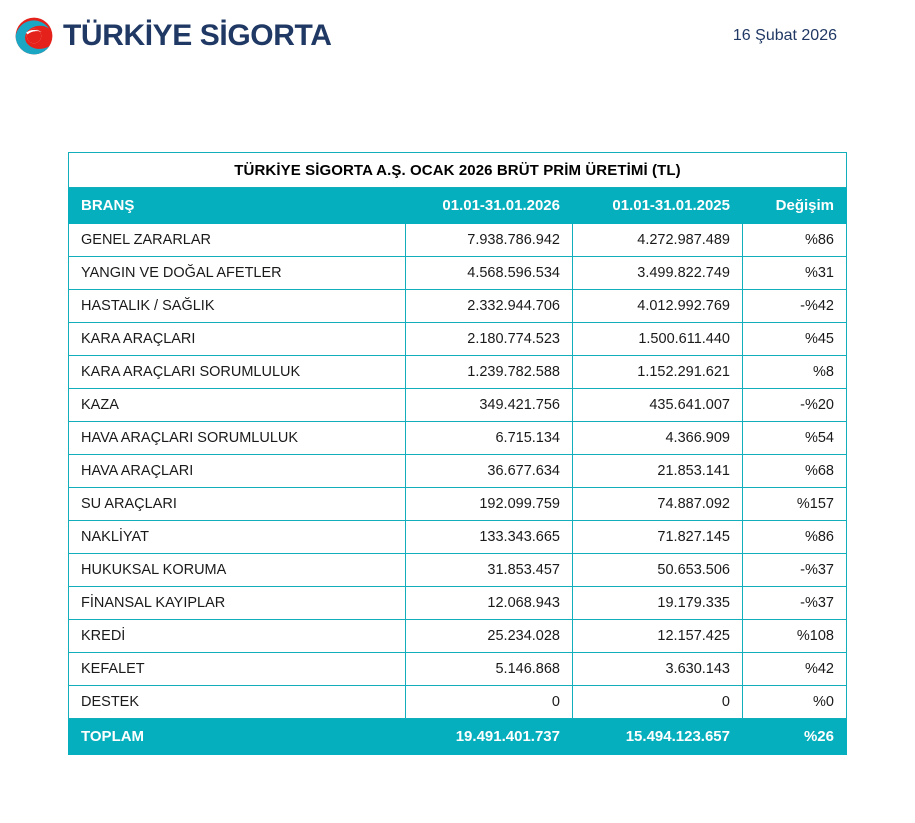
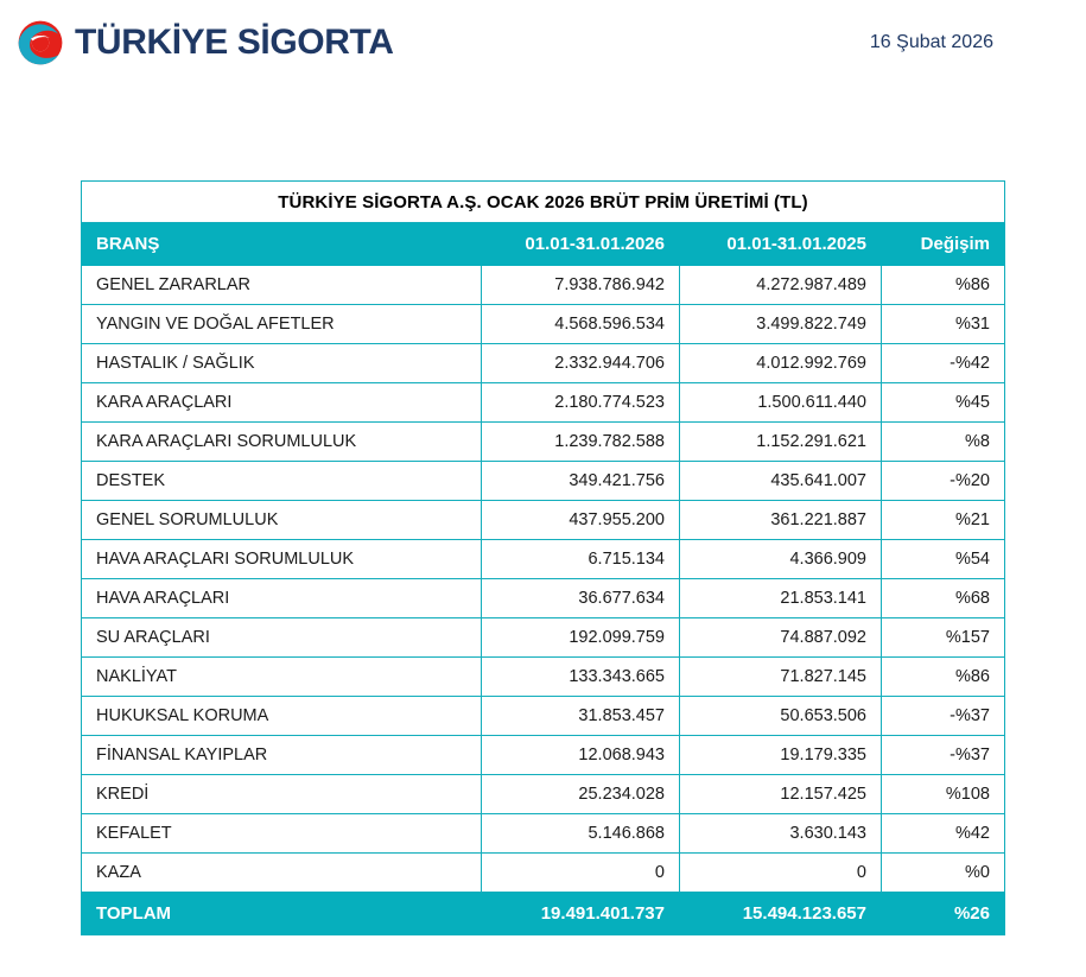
  TÜRKİYE SİGORTA
  16 Şubat 2026
  TÜRKİYE SİGORTA A.Ş. OCAK 2026 BRÜT PRİM ÜRETİMİ (TL)
  BRANŞ	01.01-31.01.2026	01.01-31.01.2025	Değişim
  GENEL ZARARLAR	7.938.786.942	4.272.987.489	%86
  YANGIN VE DOĞAL AFETLER	4.568.596.534	3.499.822.749	%31
  HASTALIK / SAĞLIK	2.332.944.706	4.012.992.769	-%42
  KARA ARAÇLARI	2.180.774.523	1.500.611.440	%45
  KARA ARAÇLARI SORUMLULUK	1.239.782.588	1.152.291.621	%8
- KAZA	349.421.756	435.641.007	-%20
+ DESTEK	349.421.756	435.641.007	-%20
+ GENEL SORUMLULUK	437.955.200	361.221.887	%21
  HAVA ARAÇLARI SORUMLULUK	6.715.134	4.366.909	%54
  HAVA ARAÇLARI	36.677.634	21.853.141	%68
  SU ARAÇLARI	192.099.759	74.887.092	%157
  NAKLİYAT	133.343.665	71.827.145	%86
  HUKUKSAL KORUMA	31.853.457	50.653.506	-%37
  FİNANSAL KAYIPLAR	12.068.943	19.179.335	-%37
  KREDİ	25.234.028	12.157.425	%108
  KEFALET	5.146.868	3.630.143	%42
- DESTEK	0	0	%0
+ KAZA	0	0	%0
  TOPLAM	19.491.401.737	15.494.123.657	%26
